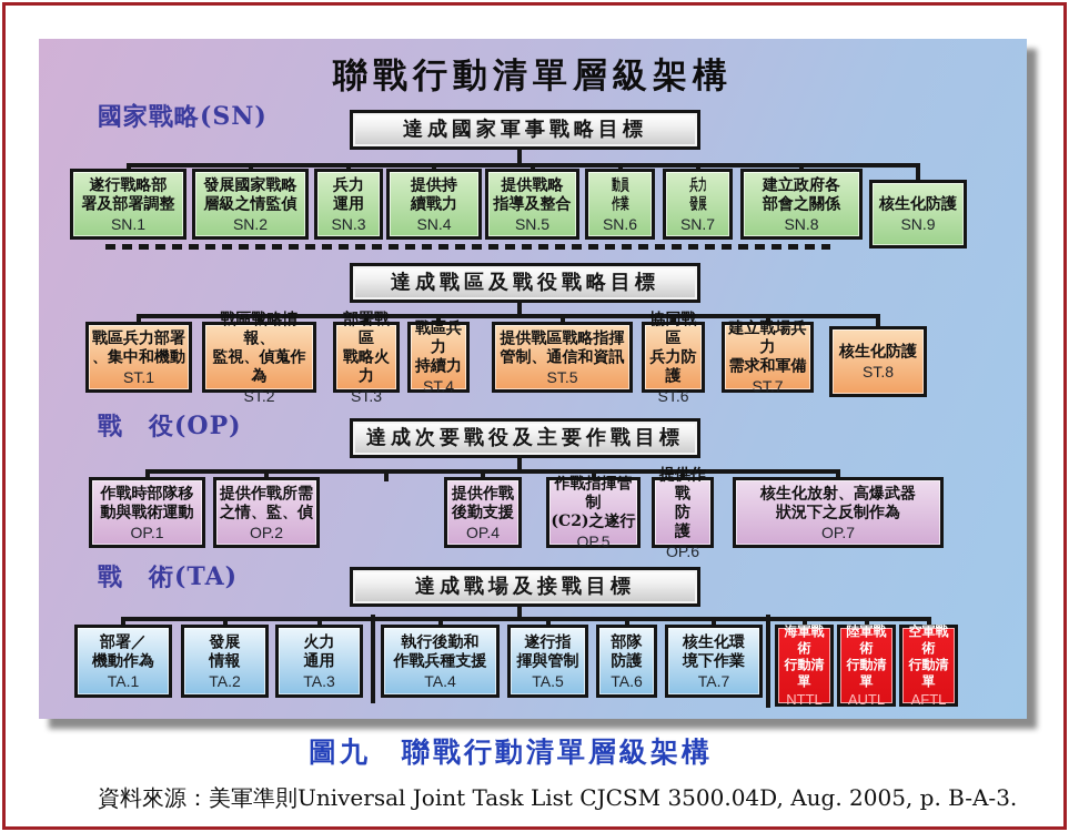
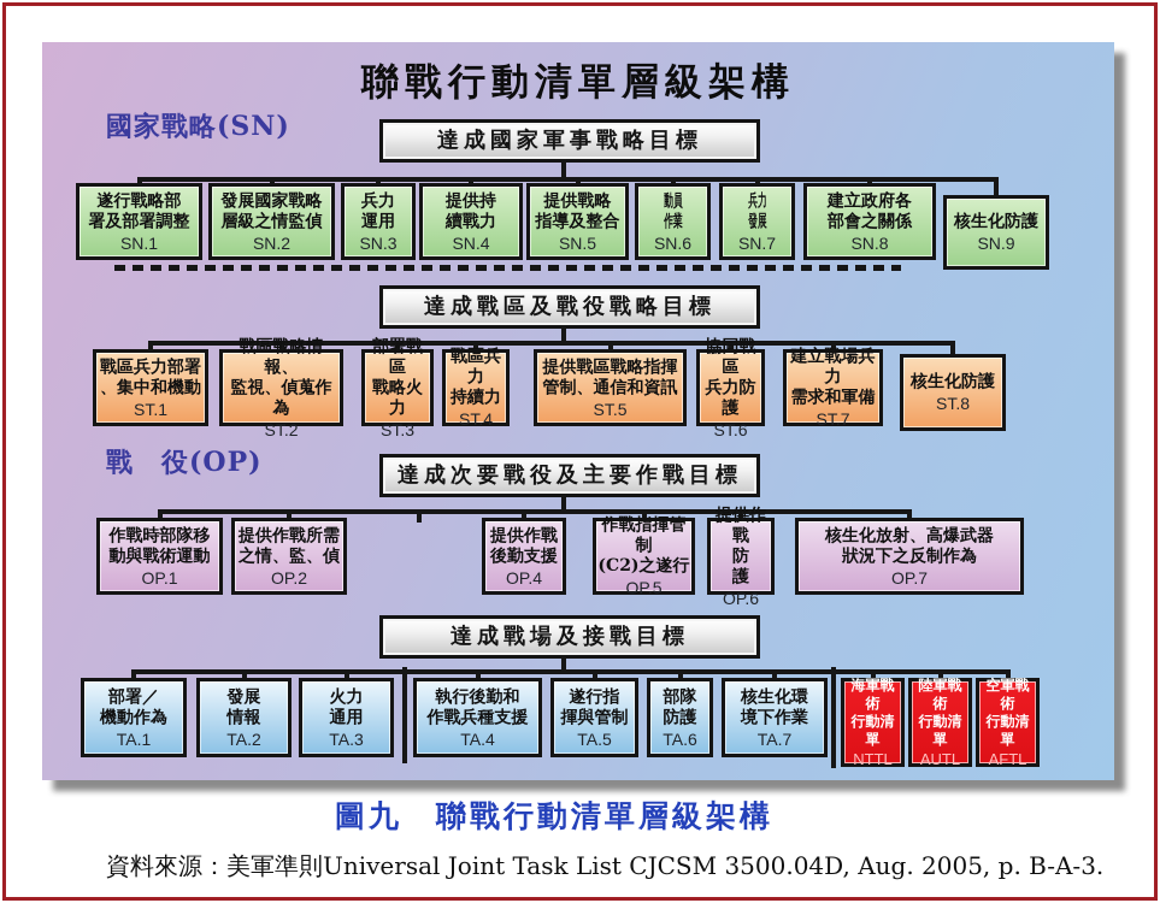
  聯戰行動清單層級架構
  國家戰略(SN)
  達成國家軍事戰略目標
  遂行戰略部
  署及部署調整
  SN.1
  發展國家戰略
  層級之情監偵
  SN.2
  兵力
  運用
  SN.3
  提供持
  續戰力
  SN.4
  提供戰略
  指導及整合
  SN.5
  動員
  作業
  SN.6
  兵力
  發展
  SN.7
  建立政府各
  部會之關係
  SN.8
  核生化防護
  SN.9
  達成戰區及戰役戰略目標
  戰區兵力部署
  、集中和機動
  ST.1
  戰區戰略情報、
  監視、偵蒐作為
  ST.2
  部署戰區
  戰略火力
  ST.3
  戰區兵力
  持續力
  ST.4
  提供戰區戰略指揮
  管制、通信和資訊
  ST.5
  協同戰區
  兵力防護
  ST.6
  建立戰場兵力
  需求和軍備
  ST.7
  核生化防護
  ST.8
  戰 役(OP)
  達成次要戰役及主要作戰目標
  作戰時部隊移
  動與戰術運動
  OP.1
  提供作戰所需
  之情、監、偵
  OP.2
  提供作戰
  後勤支援
  OP.4
  作戰指揮管制
  (C2)之遂行
  OP.5
  提供作戰
  防 護
  OP.6
  核生化放射、高爆武器
  狀況下之反制作為
  OP.7
- 戰 術(TA)
  達成戰場及接戰目標
  部署／
  機動作為
  TA.1
  發展
  情報
  TA.2
  火力
  通用
  TA.3
  執行後勤和
  作戰兵種支援
  TA.4
  遂行指
  揮與管制
  TA.5
  部隊
  防護
  TA.6
  核生化環
  境下作業
  TA.7
  海軍戰術
  行動清單
  NTTL
  陸軍戰術
  行動清單
  AUTL
  空軍戰術
  行動清單
  AFTL
  圖九 聯戰行動清單層級架構
  資料來源：美軍準則Universal Joint Task List CJCSM 3500.04D, Aug. 2005, p. B-A-3.
